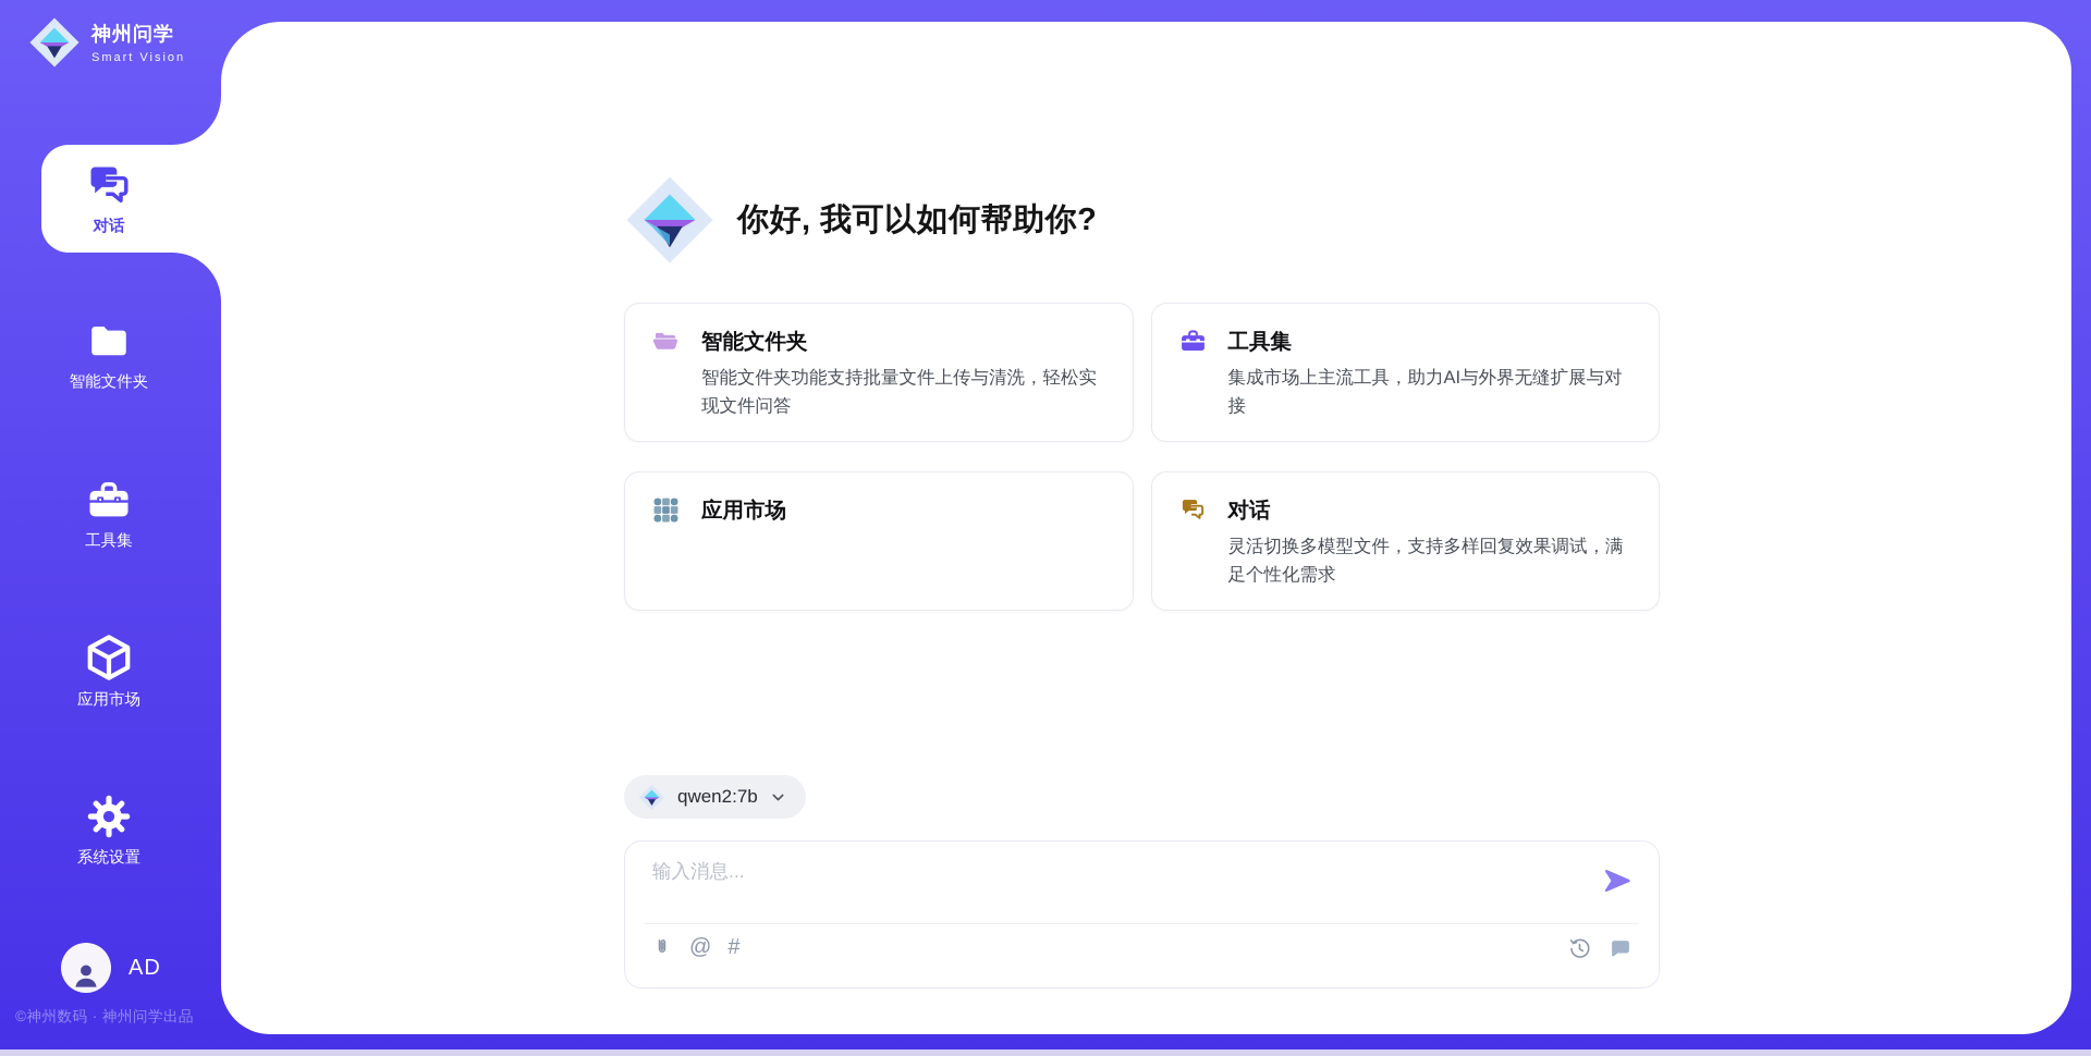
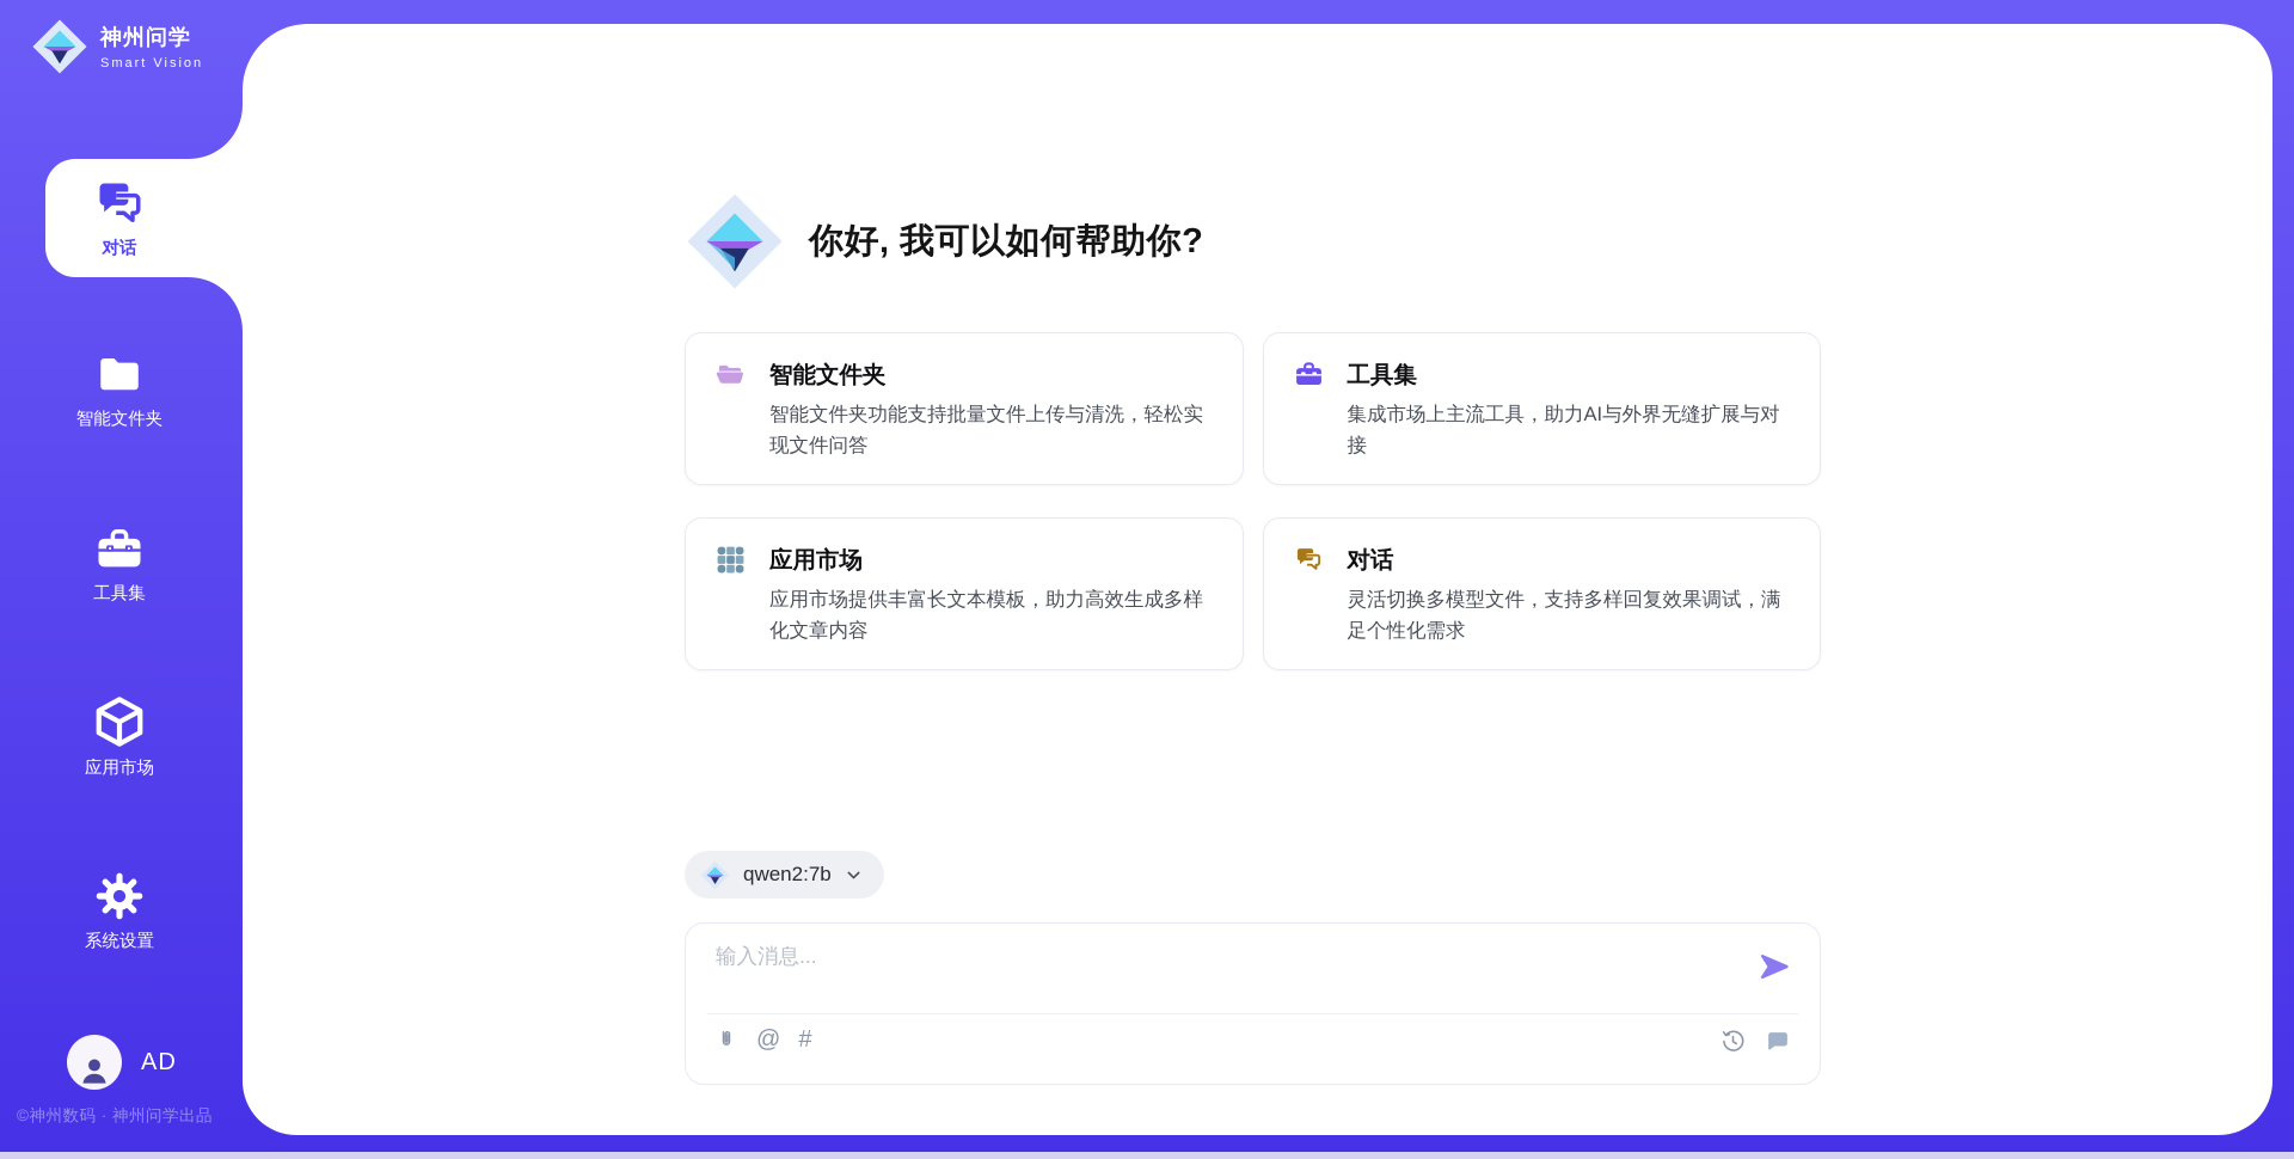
  神州问学
  Smart Vision
  对话
  智能文件夹
  工具集
  应用市场
  系统设置
  AD
  ©神州数码 · 神州问学出品
  你好, 我可以如何帮助你?
  智能文件夹
  智能文件夹功能支持批量文件上传与清洗，轻松实现文件问答
  工具集
  集成市场上主流工具，助力AI与外界无缝扩展与对接
  应用市场
+ 应用市场提供丰富长文本模板，助力高效生成多样化文章内容
  对话
  灵活切换多模型文件，支持多样回复效果调试，满足个性化需求
  qwen2:7b
  输入消息...
  @
  #
